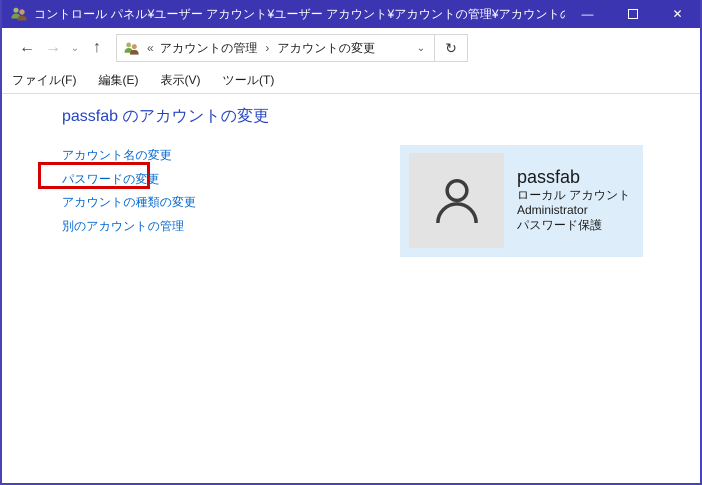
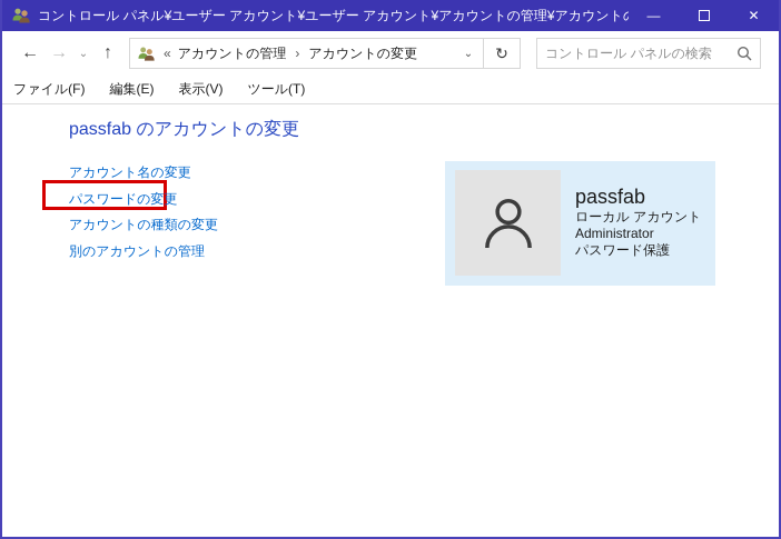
  コントロール パネル¥ユーザー アカウント¥ユーザー アカウント¥アカウントの管理¥アカウント
  —
  ✕
  ←
  →
  ⌄
  ↑
  «
  アカウントの管理
  ›
  アカウントの変更
  ⌄
  ↻
+ コントロール パネルの検索
  ファイル(F)
  編集(E)
  表示(V)
  ツール(T)
  passfab のアカウントの変更
  アカウント名の変更
  パスワードの変更
  アカウントの種類の変更
  別のアカウントの管理
  passfab
  ローカル アカウント
  Administrator
  パスワード保護
